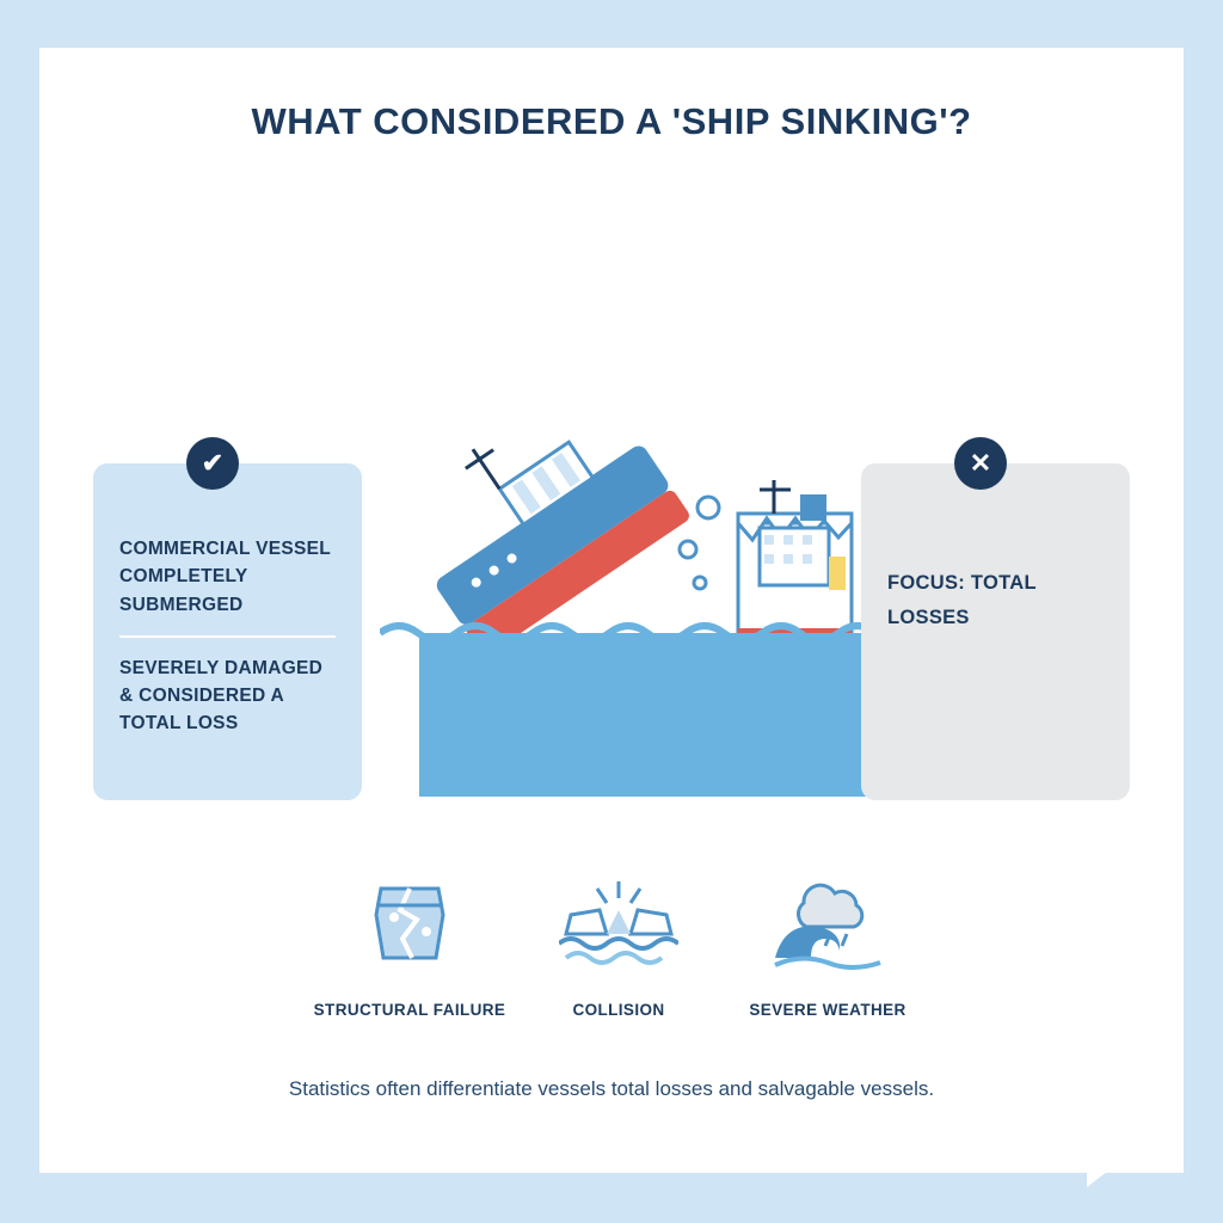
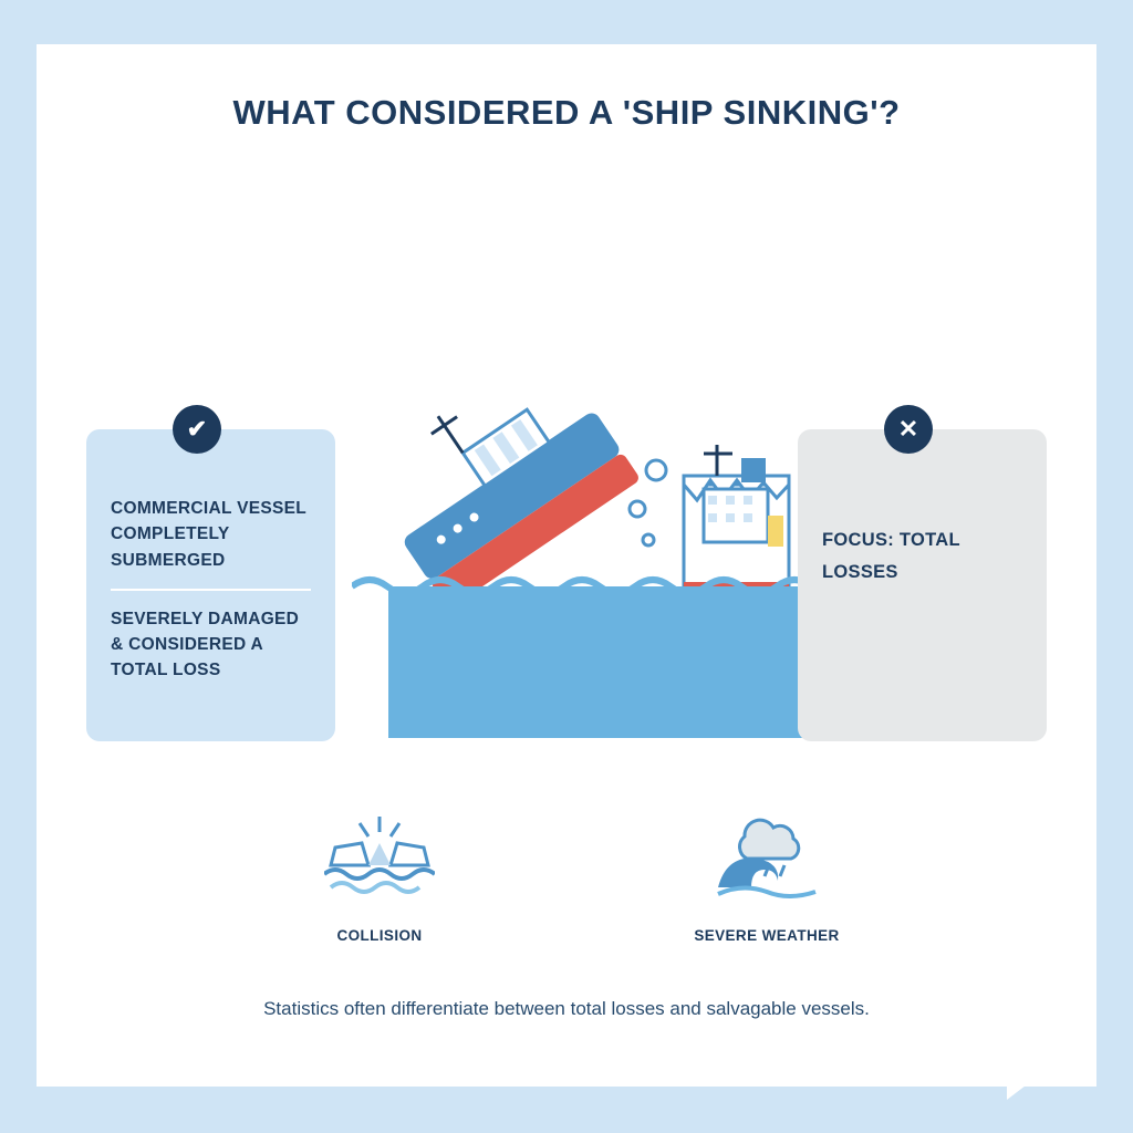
  WHAT CONSIDERED A 'SHIP SINKING'?
  ✔
  COMMERCIAL VESSEL COMPLETELY SUBMERGED
  SEVERELY DAMAGED & CONSIDERED A TOTAL LOSS
  ✕
  FOCUS: TOTAL LOSSES
- STRUCTURAL FAILURE
  COLLISION
  SEVERE WEATHER
- Statistics often differentiate vessels total losses and salvagable vessels.
+ Statistics often differentiate between total losses and salvagable vessels.
